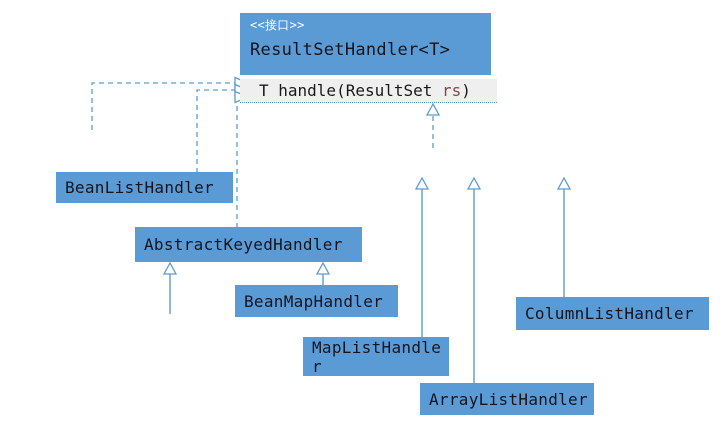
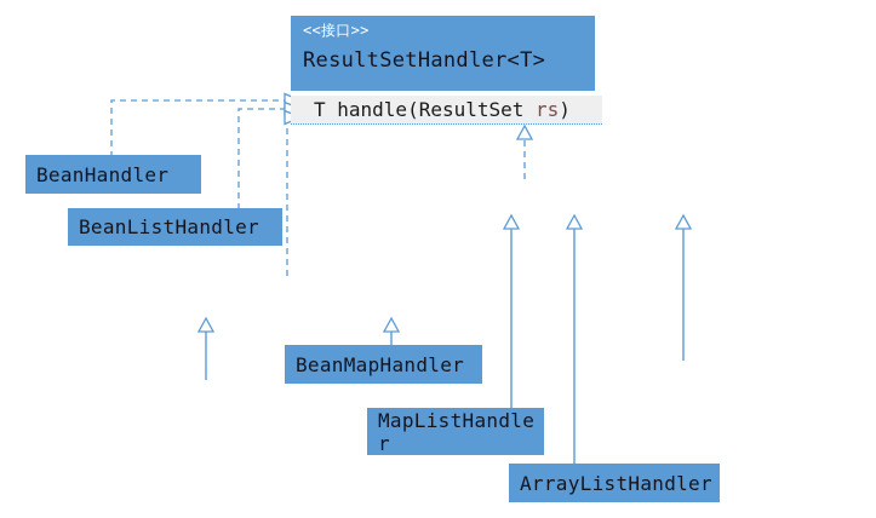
  <<接口>>
  ResultSetHandler<T>
  T handle(ResultSet
  rs
  )
+ BeanHandler
  BeanListHandler
- AbstractKeyedHandler
  BeanMapHandler
- ColumnListHandler
  MapListHandle
  r
  ArrayListHandler
